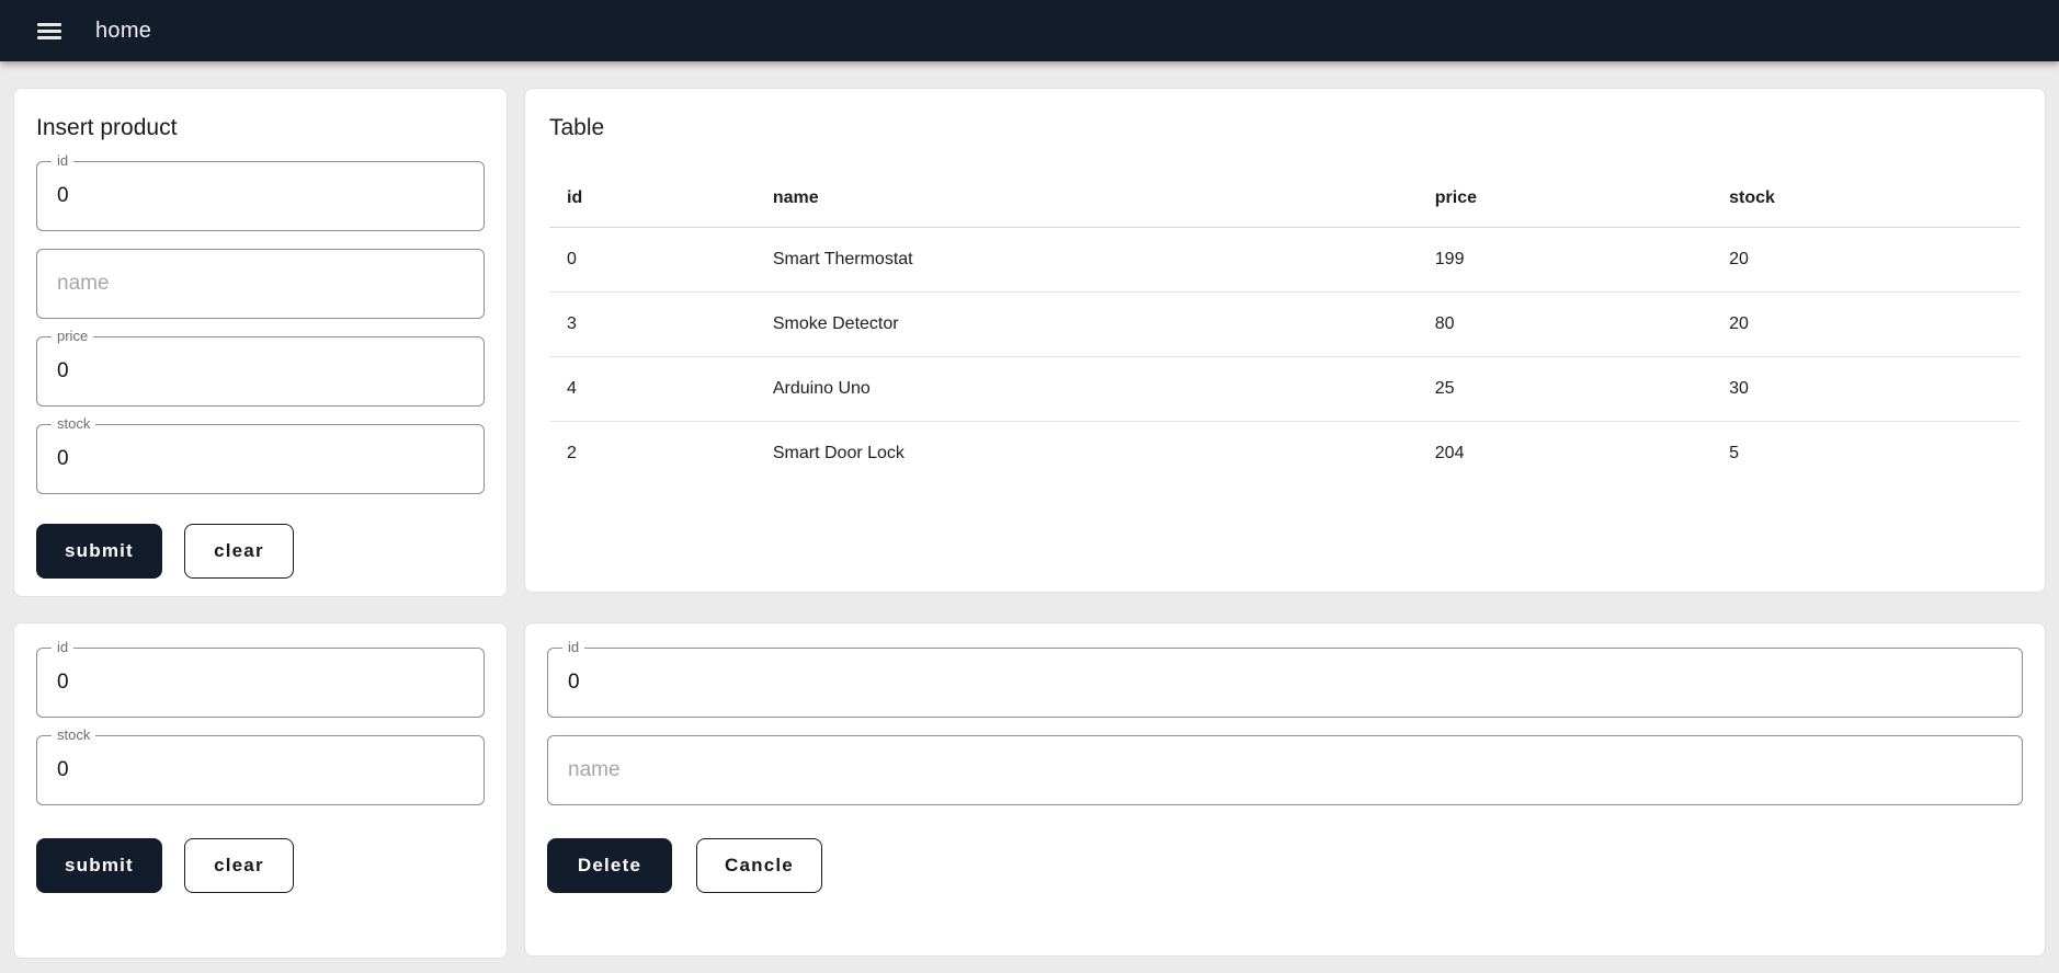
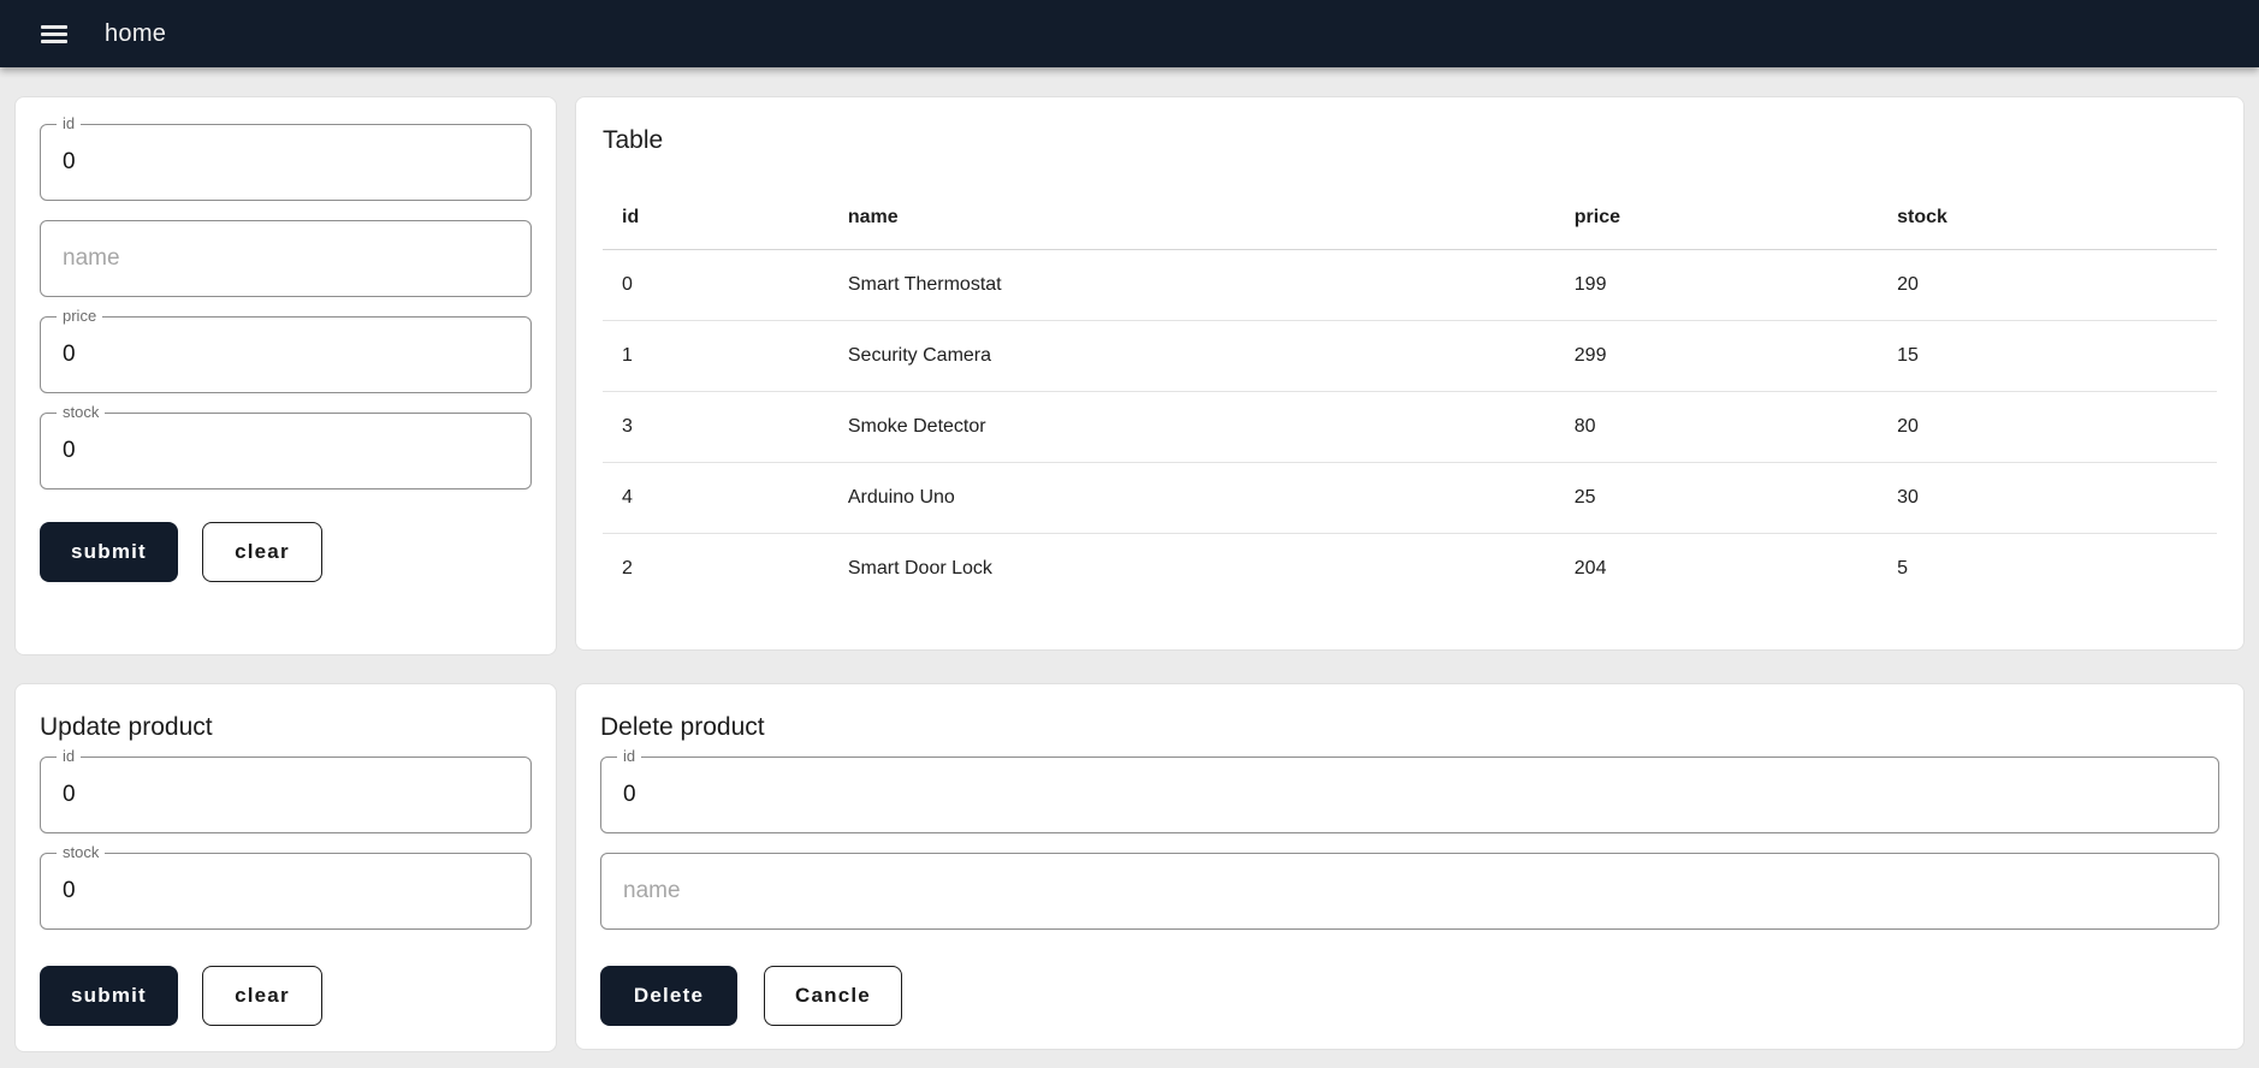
  home
- Insert product
  id
  0
  name
  price
  0
  stock
  0
  submit
  clear
  Table
  id	name	price	stock
  0	Smart Thermostat	199	20
+ 1	Security Camera	299	15
  3	Smoke Detector	80	20
  4	Arduino Uno	25	30
  2	Smart Door Lock	204	5
+ Update product
  id
  0
  stock
  0
  submit
  clear
+ Delete product
  id
  0
  name
  Delete
  Cancle
